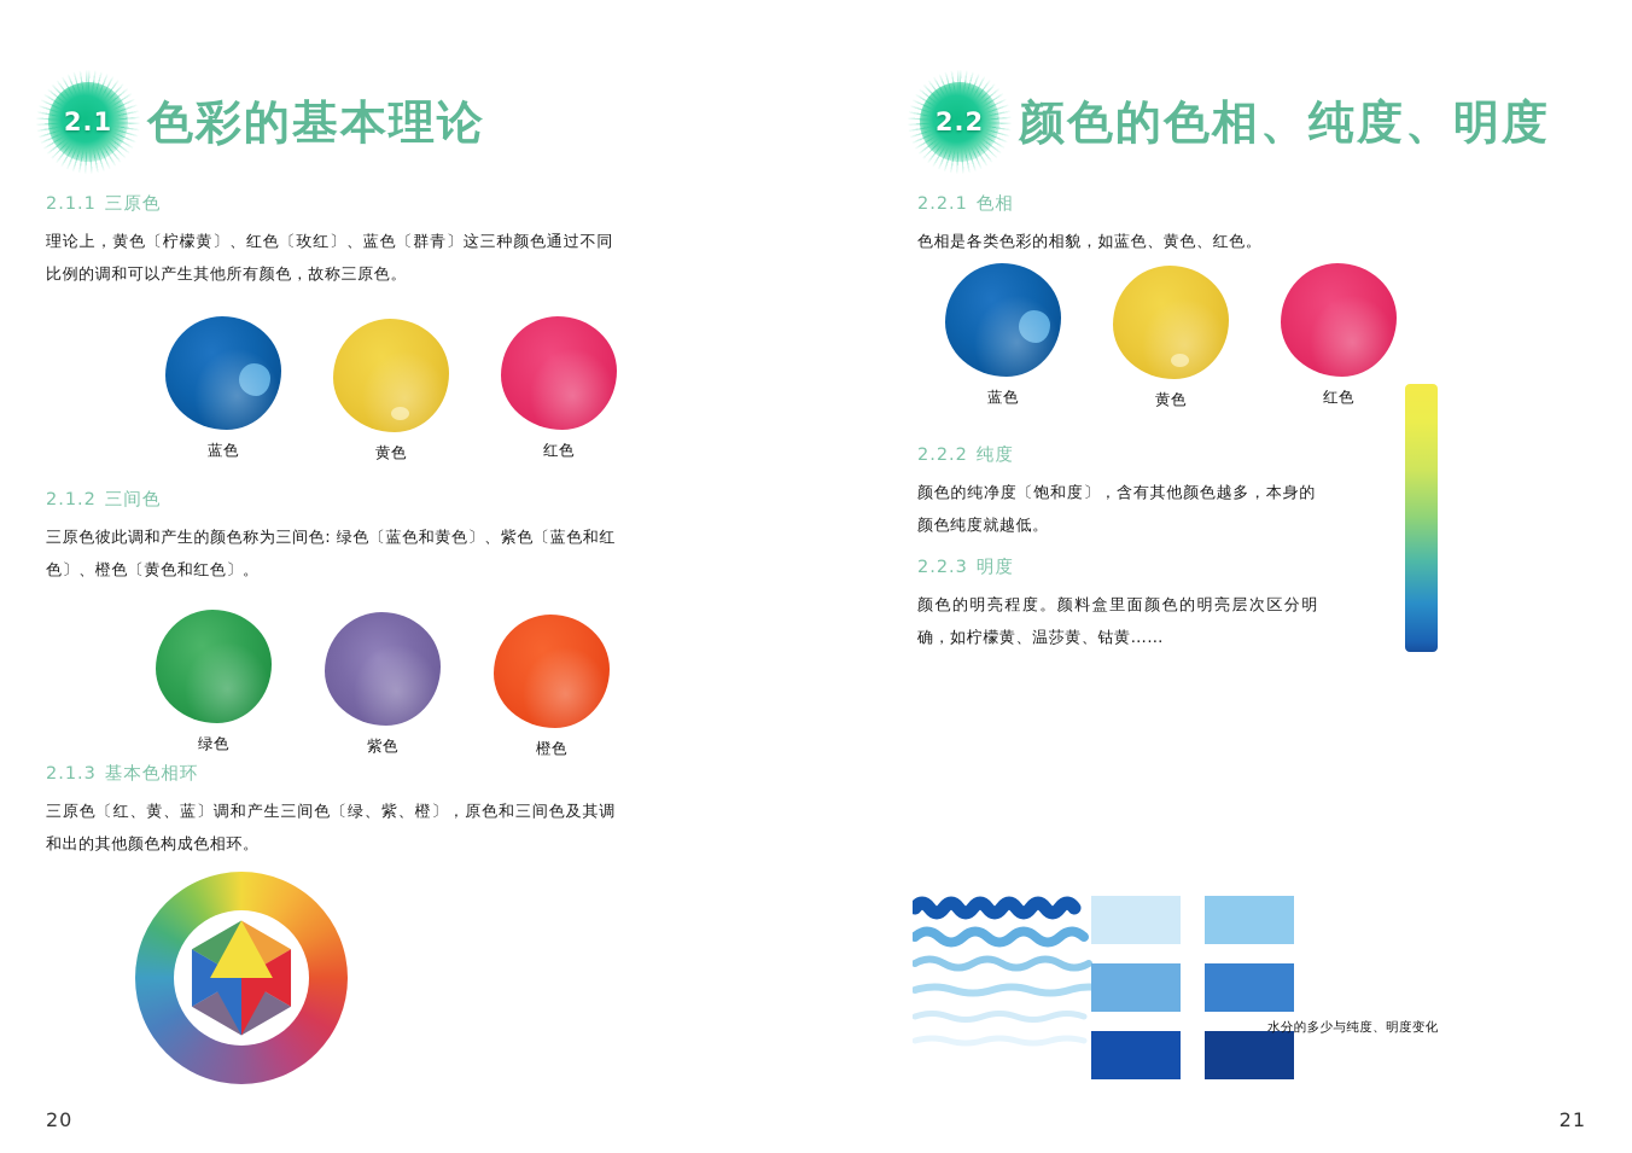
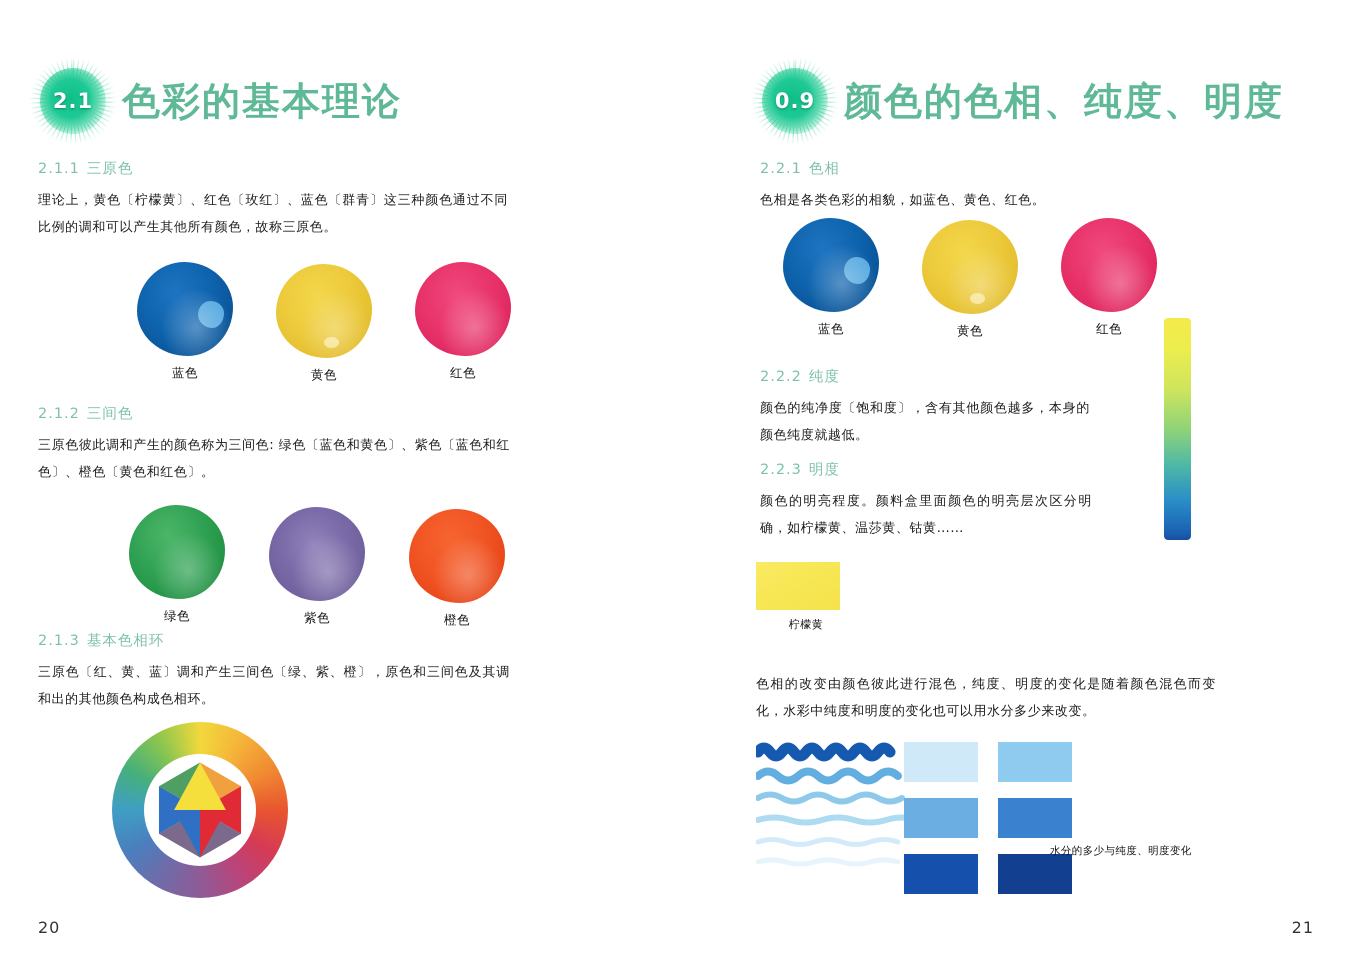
  2.1
  色彩的基本理论
  2.1.1 三原色
  理论上，黄色〔柠檬黄〕、红色〔玫红〕、蓝色〔群青〕这三种颜色通过不同比例的调和可以产生其他所有颜色，故称三原色。
  蓝色
  黄色
  红色
  2.1.2 三间色
  三原色彼此调和产生的颜色称为三间色: 绿色〔蓝色和黄色〕、紫色〔蓝色和红色〕、橙色〔黄色和红色〕。
  绿色
  紫色
  橙色
  2.1.3 基本色相环
  三原色〔红、黄、蓝〕调和产生三间色〔绿、紫、橙〕，原色和三间色及其调和出的其他颜色构成色相环。
  20
- 2.2
+ 0.9
  颜色的色相、纯度、明度
  2.2.1 色相
  色相是各类色彩的相貌，如蓝色、黄色、红色。
  蓝色
  黄色
  红色
  2.2.2 纯度
  颜色的纯净度〔饱和度〕，含有其他颜色越多，本身的颜色纯度就越低。
  2.2.3 明度
  颜色的明亮程度。颜料盒里面颜色的明亮层次区分明确，如柠檬黄、温莎黄、钴黄……
+ 柠檬黄
+ 色相的改变由颜色彼此进行混色，纯度、明度的变化是随着颜色混色而变化，水彩中纯度和明度的变化也可以用水分多少来改变。
  水分的多少与纯度、明度变化
  21
